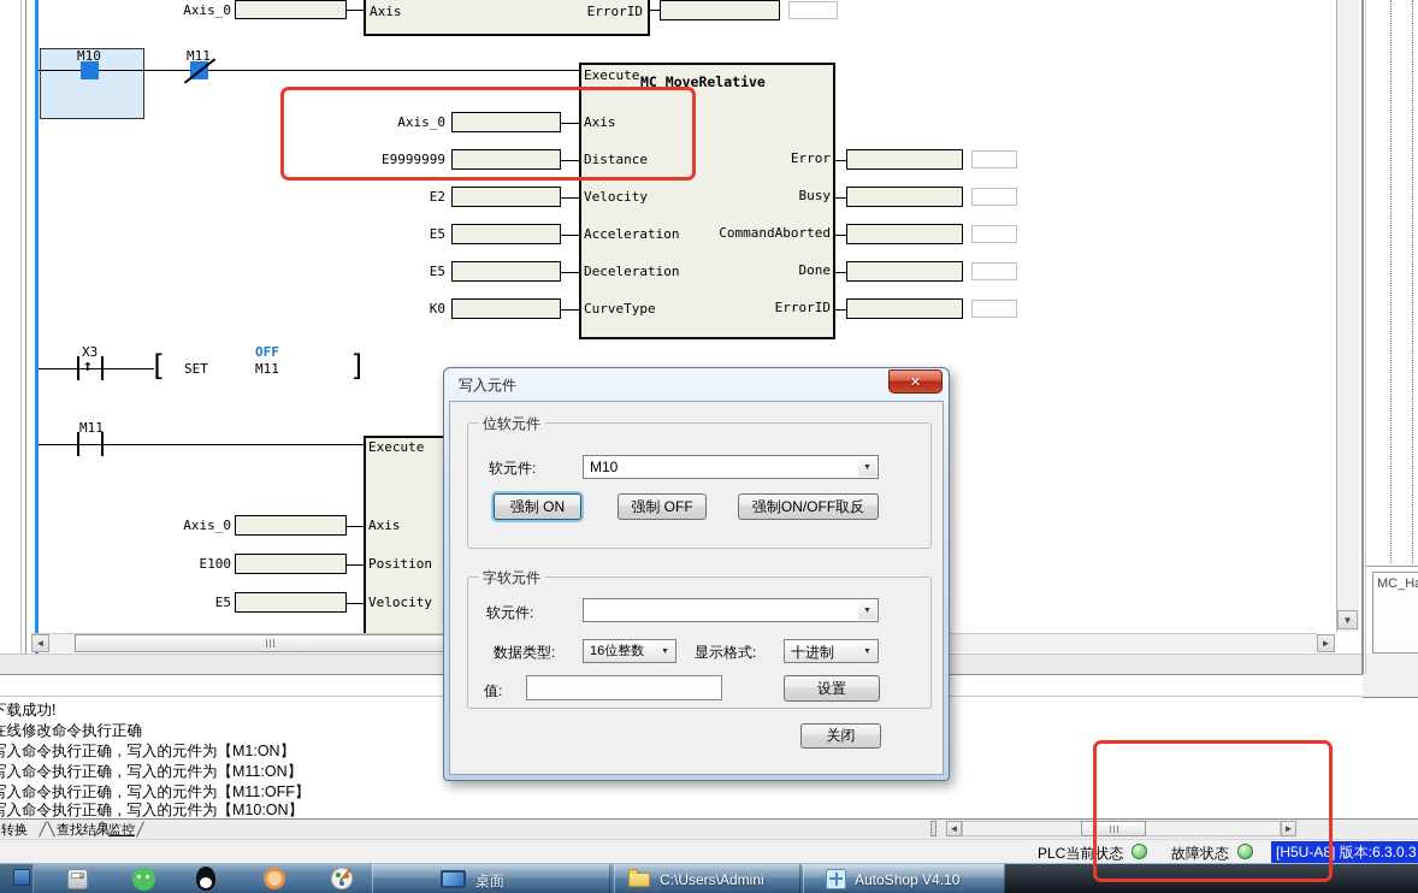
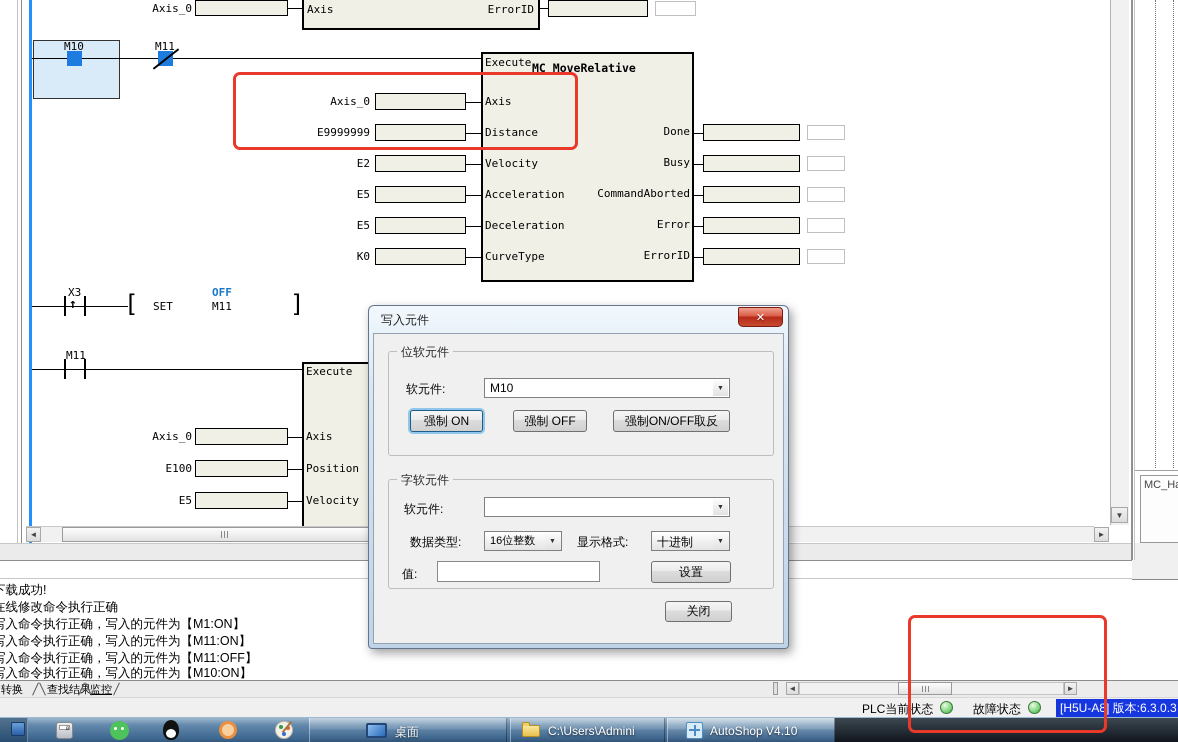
  Axis_0
  Axis
  ErrorID
  M10
  M11
  Execute
  MC_MoveRelative
  Axis_0
  Axis
  E9999999
  Distance
  E2
  Velocity
  E5
  Acceleration
  E5
  Deceleration
  K0
  CurveType
- Error
+ Done
  Busy
  CommandAborted
- Done
+ Error
  ErrorID
  X3
  ↑
  [
  SET
  OFF
  M11
  ]
  M11
  Execute
  Axis_0
  Axis
  E100
  Position
  E5
  Velocity
  ◄
  ►
  ▼
  MC_H
  载成功!
  线修改命令执行正确
  入命令执行正确，写入的元件为【M1:ON】
  入命令执行正确，写入的元件为【M11:ON】
  入命令执行正确，写入的元件为【M11:OFF】
  入命令执行正确，写入的元件为【M10:ON】
  转换
  查找结果
  监控
  ◄
  ►
  PLC当前状态
  故障状态
  [H5U-A8] 版本:6.3.0.3
  桌面
  C:\Users\Admini
  AutoShop V4.10
  写入元件
  ✕
  位软元件
  软元件:
  M10
  强制 ON
  强制 OFF
  强制ON/OFF取反
  字软元件
  软元件:
  数据类型:
  16位整数
  显示格式:
  十进制
  值:
  设置
  关闭
